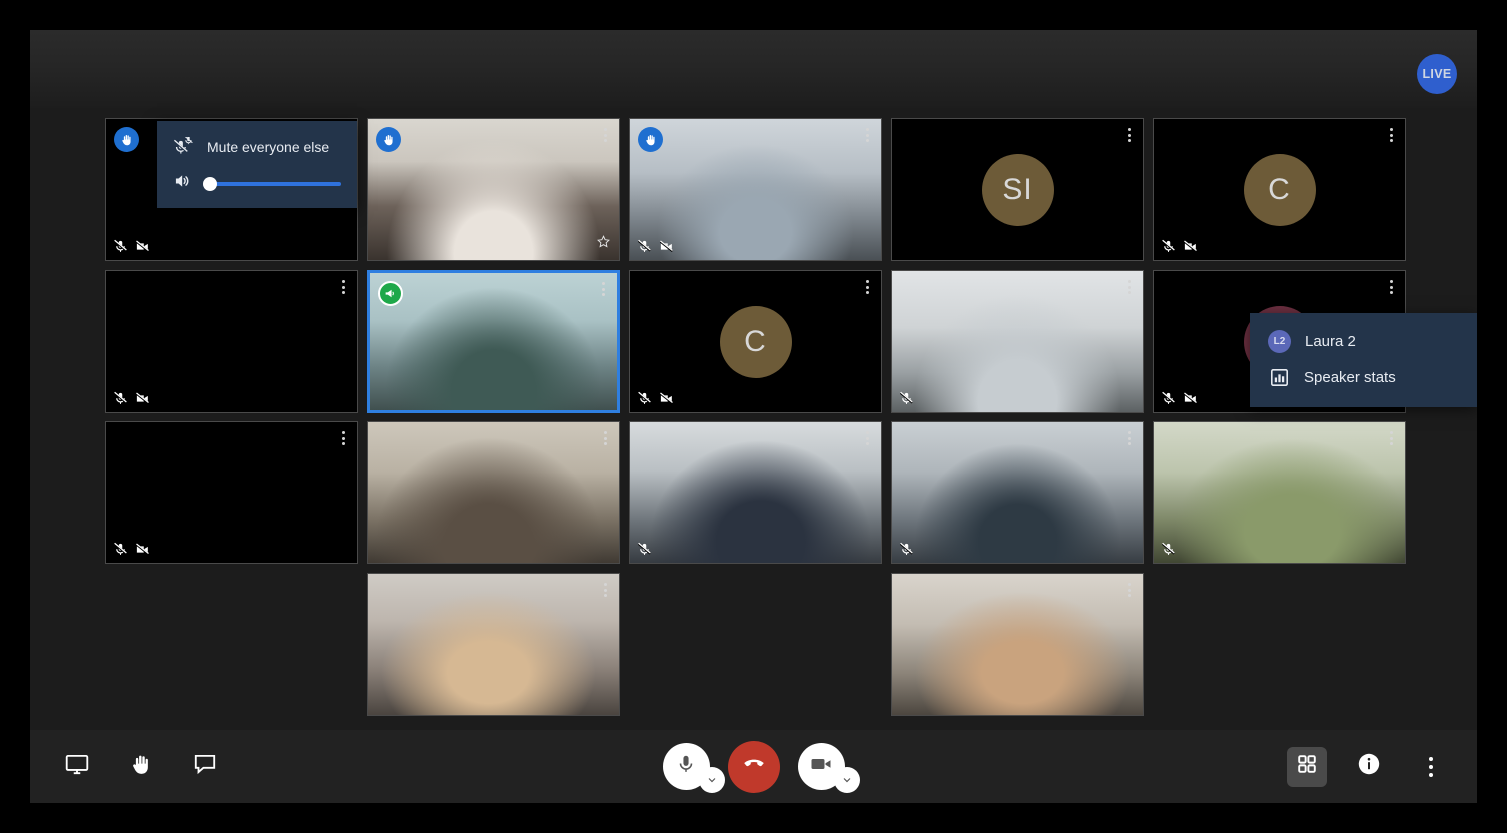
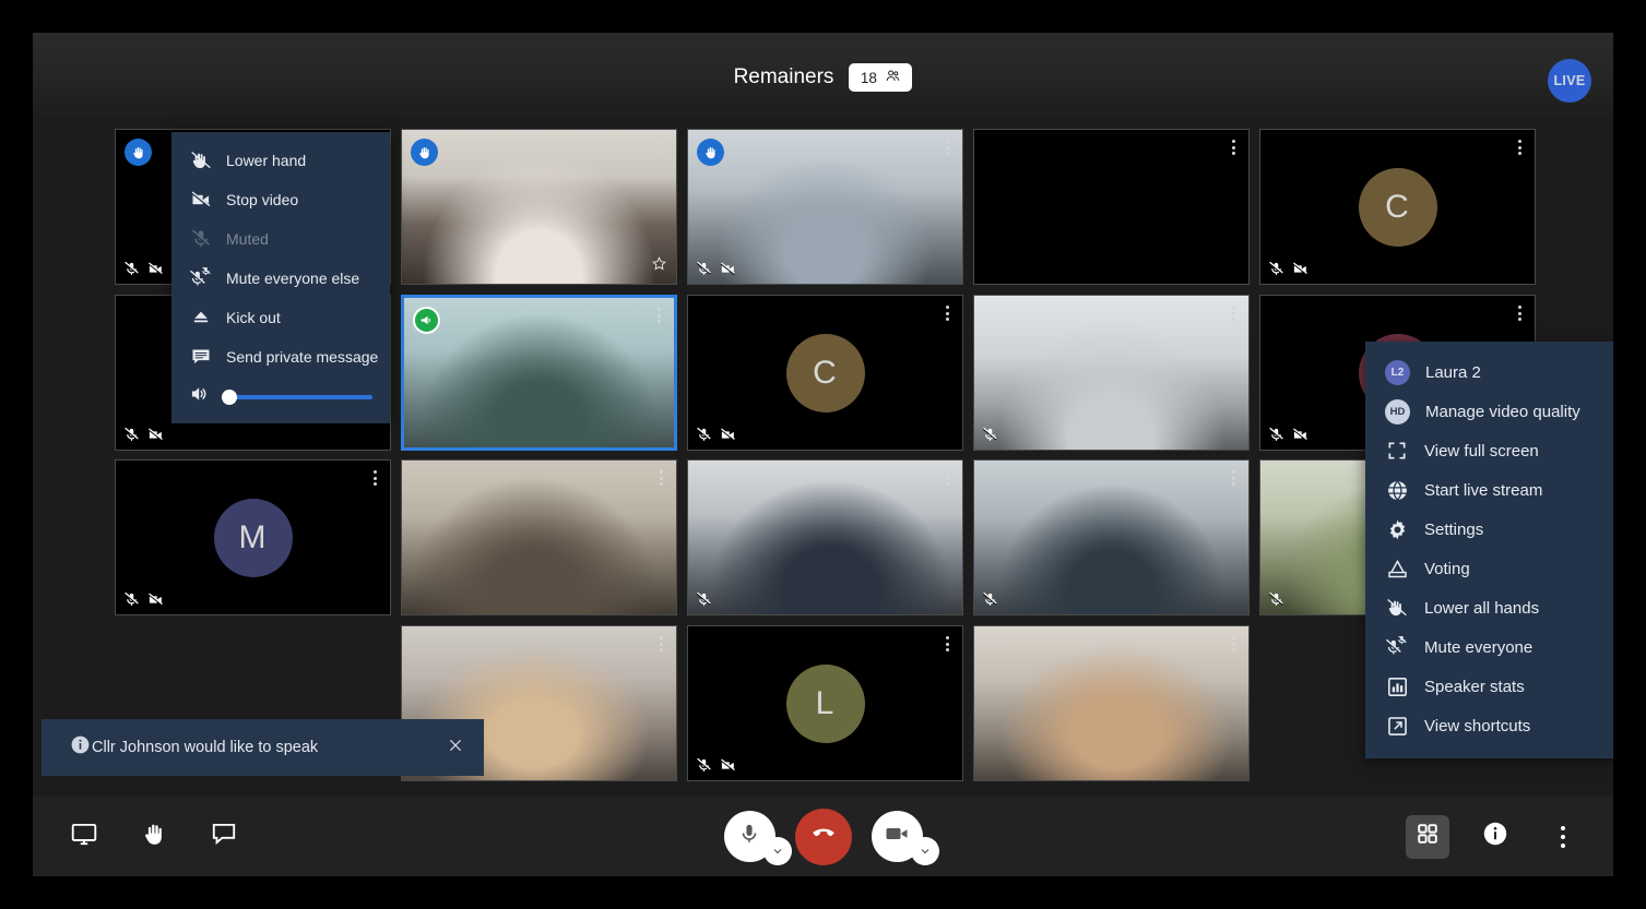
+ Remainers
+ 18
  LIVE
- SI
  C
  C
+ M
+ L
+ Lower hand
+ Stop video
+ Muted
  Mute everyone else
+ Kick out
+ Send private message
  L2
  Laura 2
+ HD
+ Manage video quality
+ View full screen
+ Start live stream
+ Settings
+ Voting
+ Lower all hands
+ Mute everyone
  Speaker stats
+ View shortcuts
+ Cllr Johnson would like to speak
